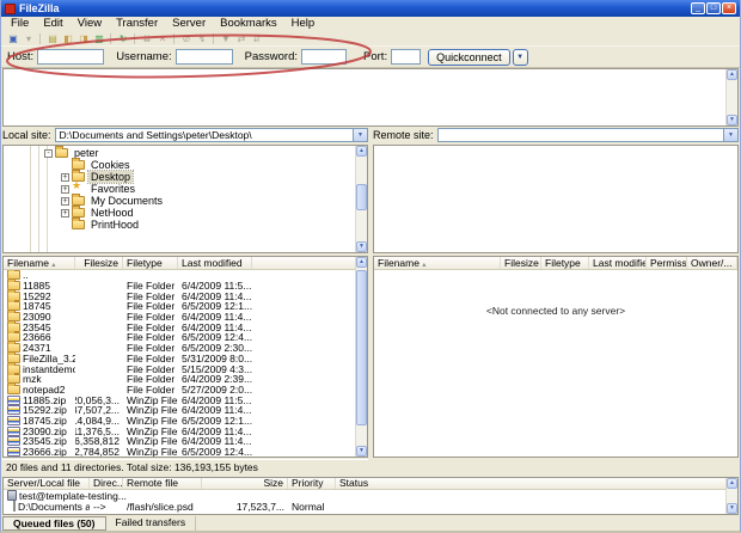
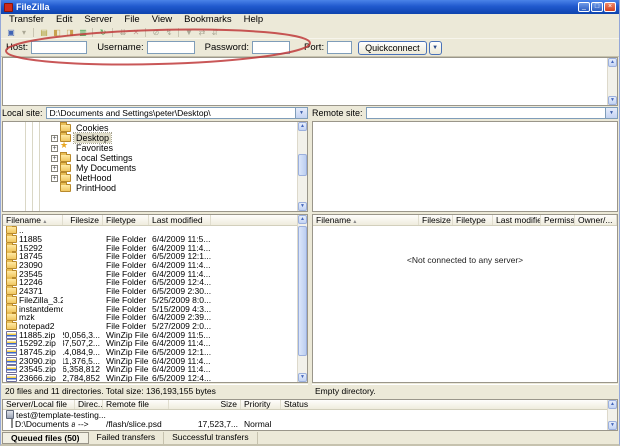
  FileZilla
- File
+ Transfer
  Edit
- View
+ Server
- Transfer
+ File
- Server
+ View
  Bookmarks
  Help
  ▣
  ▾
  ▤
  ◧
  ◨
  ▥
  ↻
  ⇊
  ✕
  ⊘
  ↯
  ▼
  ⇄
  ⇵
  Host:
  Username:
  Password:
  Port:
  Quickconnect
  Local site:
  D:\Documents and Settings\peter\Desktop\
- peter
  Cookies
  Desktop
  Favorites
+ Local Settings
  My Documents
  NetHood
  PrintHood
  Filename
  Filesize
  Filetype
  Last modified
  ..
  11885
  File Folder
  6/4/2009 11:5...
  15292
  File Folder
  6/4/2009 11:4...
  18745
  File Folder
  6/5/2009 12:1...
  23090
  File Folder
  6/4/2009 11:4...
  23545
  File Folder
  6/4/2009 11:4...
- 23666
+ 12246
  File Folder
  6/5/2009 12:4...
  24371
  File Folder
  6/5/2009 2:30...
  FileZilla_3.2
  File Folder
- 5/31/2009 8:0...
+ 5/25/2009 8:0...
  instantdemo
  File Folder
  5/15/2009 4:3...
  mzk
  File Folder
  6/4/2009 2:39...
  notepad2
  File Folder
  5/27/2009 2:0...
  11885.zip
  20,056,3...
  WinZip File
  6/4/2009 11:5...
  15292.zip
  37,507,2...
  WinZip File
  6/4/2009 11:4...
  18745.zip
  14,084,9...
  WinZip File
  6/5/2009 12:1...
  23090.zip
  11,376,5...
  WinZip File
  6/4/2009 11:4...
  23545.zip
  6,358,812
  WinZip File
  6/4/2009 11:4...
  23666.zip
  2,784,852
  WinZip File
  6/5/2009 12:4...
  20 files and 11 directories. Total size: 136,193,155 bytes
  Remote site:
  Filename
  Filesize
  Filetype
  Last modifie
  Owner/...
  <Not connected to any server>
+ Empty directory.
  Server/Local file
  Direc..
  Remote file
  Size
  Priority
  Status
  test@template-testing...
  -->
  /flash/slice.psd
  17,523,7...
  Normal
  Queued files (50)
  Failed transfers
+ Successful transfers
